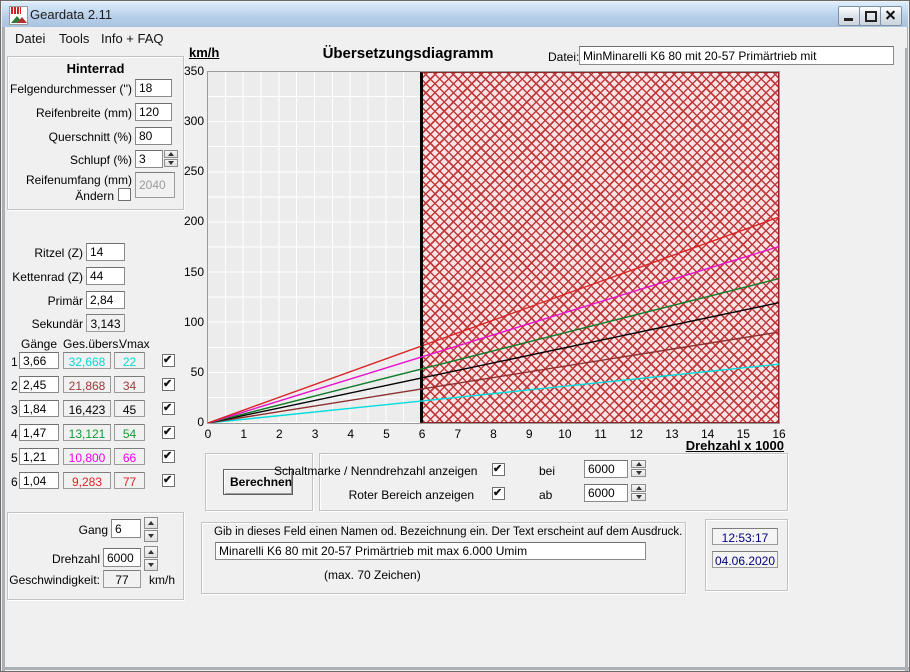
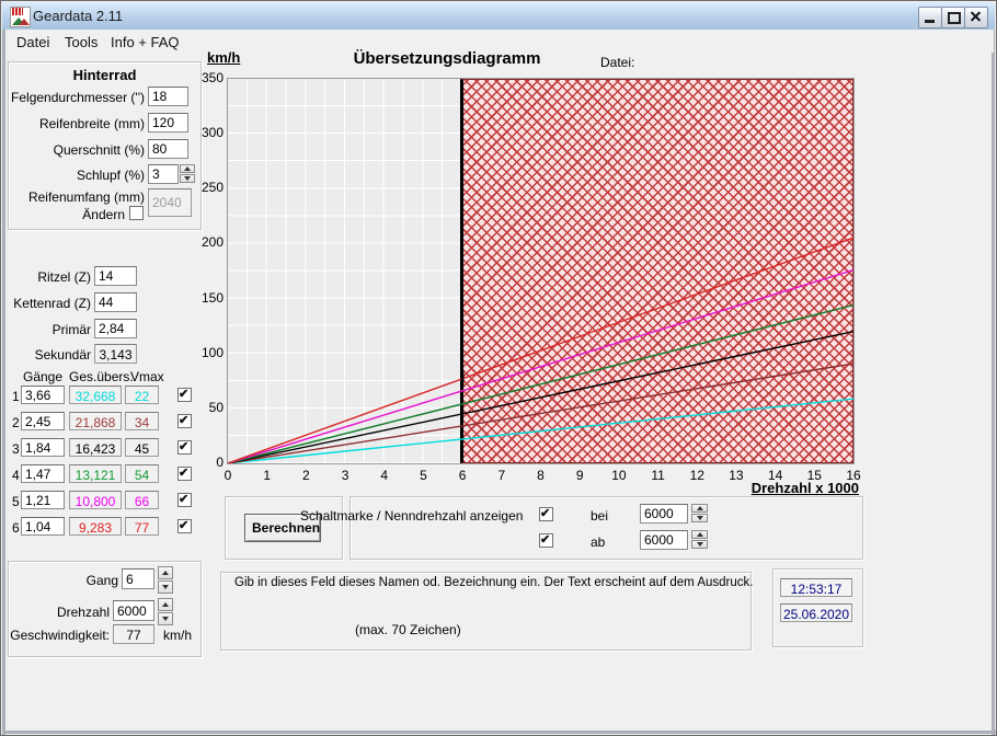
  Geardata 2.11
  Datei
  Tools
  Info + FAQ
  Hinterrad
  Felgendurchmesser ('')
  18
  Reifenbreite (mm)
  120
  Querschnitt (%)
  80
  Schlupf (%)
  3
  Reifenumfang (mm)
  Ändern
  2040
  Ritzel (Z)
  14
  Kettenrad (Z)
  44
  Primär
  2,84
  Sekundär
  3,143
  Gänge
  Ges.übers.
  Vmax
  1
  3,66
  32,668
  22
  2
  2,45
  21,868
  34
  3
  1,84
  16,423
  45
  4
  1,47
  13,121
  54
  5
  1,21
  10,800
  66
  6
  1,04
  9,283
  77
  Gang
  6
  Drehzahl
  6000
  Geschwindigkeit:
  77
  km/h
  km/h
  Übersetzungsdiagramm
  Datei:
- MinMinarelli K6 80 mit 20-57 Primärtrieb mit
  0
  50
  100
  150
  200
  250
  300
  350
  0
  1
  2
  3
  4
  5
  6
  7
  8
  9
  10
  11
  12
  13
  14
  15
  16
  Drehzahl x 1000
  Berechnen
  Schaltmarke / Nenndrehzahl anzeigen
  bei
  6000
- Roter Bereich anzeigen
  ab
  6000
- Gib in dieses Feld einen Namen od. Bezeichnung ein. Der Text erscheint auf dem Ausdruck.
+ Gib in dieses Feld dieses Namen od. Bezeichnung ein. Der Text erscheint auf dem Ausdruck.
- Minarelli K6 80 mit 20-57 Primärtrieb mit max 6.000 Umim
  (max. 70 Zeichen)
  12:53:17
- 04.06.2020
+ 25.06.2020
